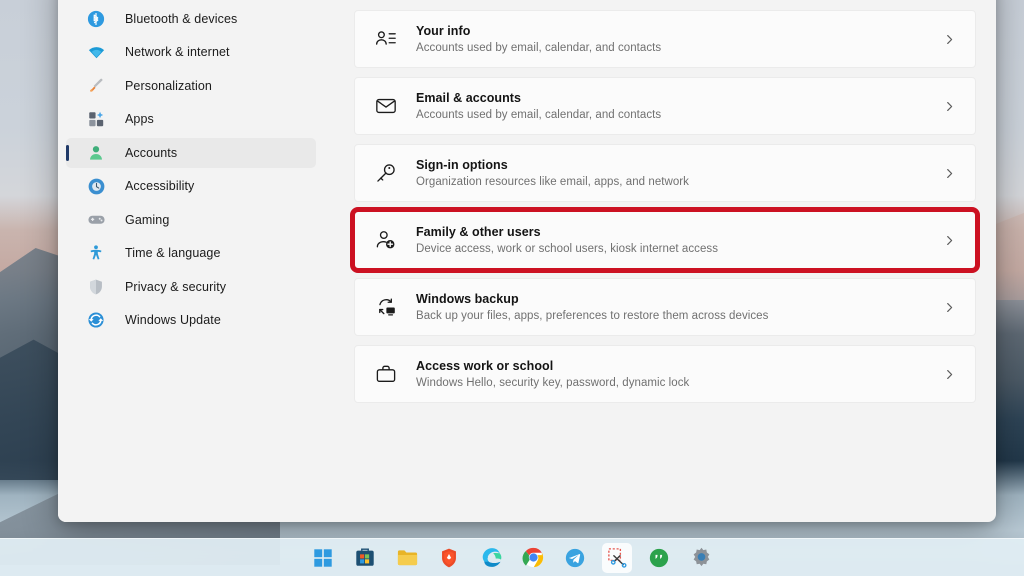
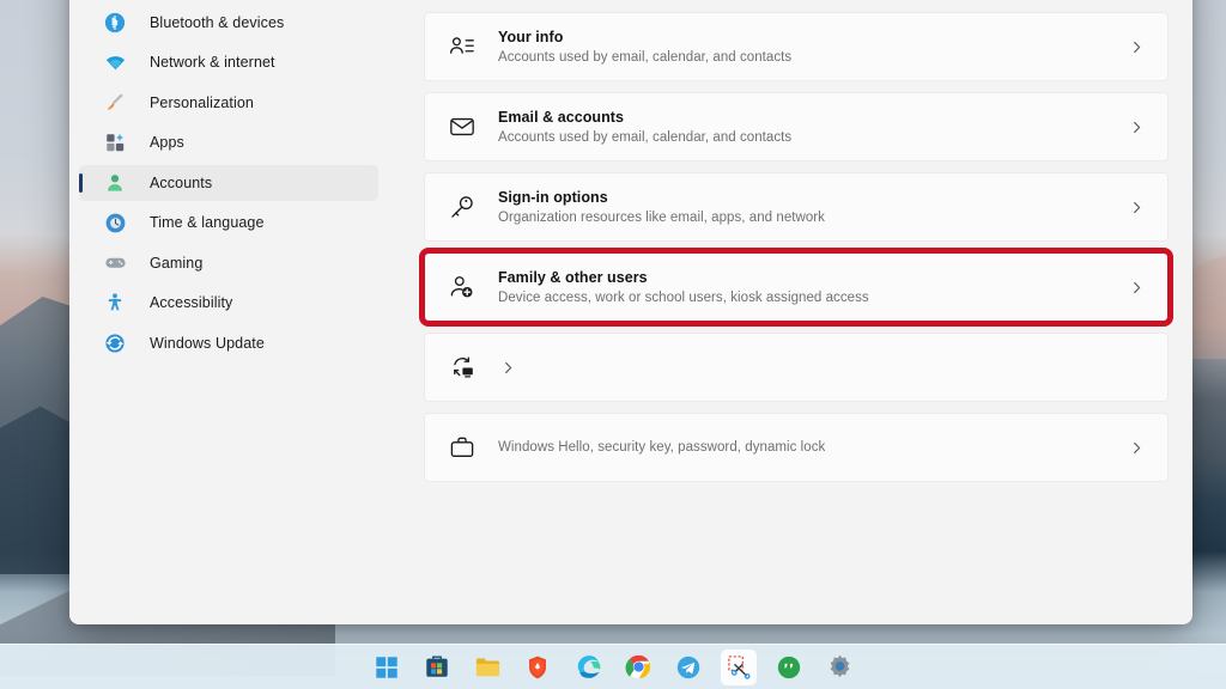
  Bluetooth & devices
  Network & internet
  Personalization
  Apps
  Accounts
- Accessibility
+ Time & language
  Gaming
- Time & language
+ Accessibility
- Privacy & security
  Windows Update
  Your info
  Accounts used by email, calendar, and contacts
  Email & accounts
  Accounts used by email, calendar, and contacts
  Sign-in options
  Organization resources like email, apps, and network
  Family & other users
- Device access, work or school users, kiosk internet access
+ Device access, work or school users, kiosk assigned access
- Windows backup
- Back up your files, apps, preferences to restore them across devices
- Access work or school
  Windows Hello, security key, password, dynamic lock
